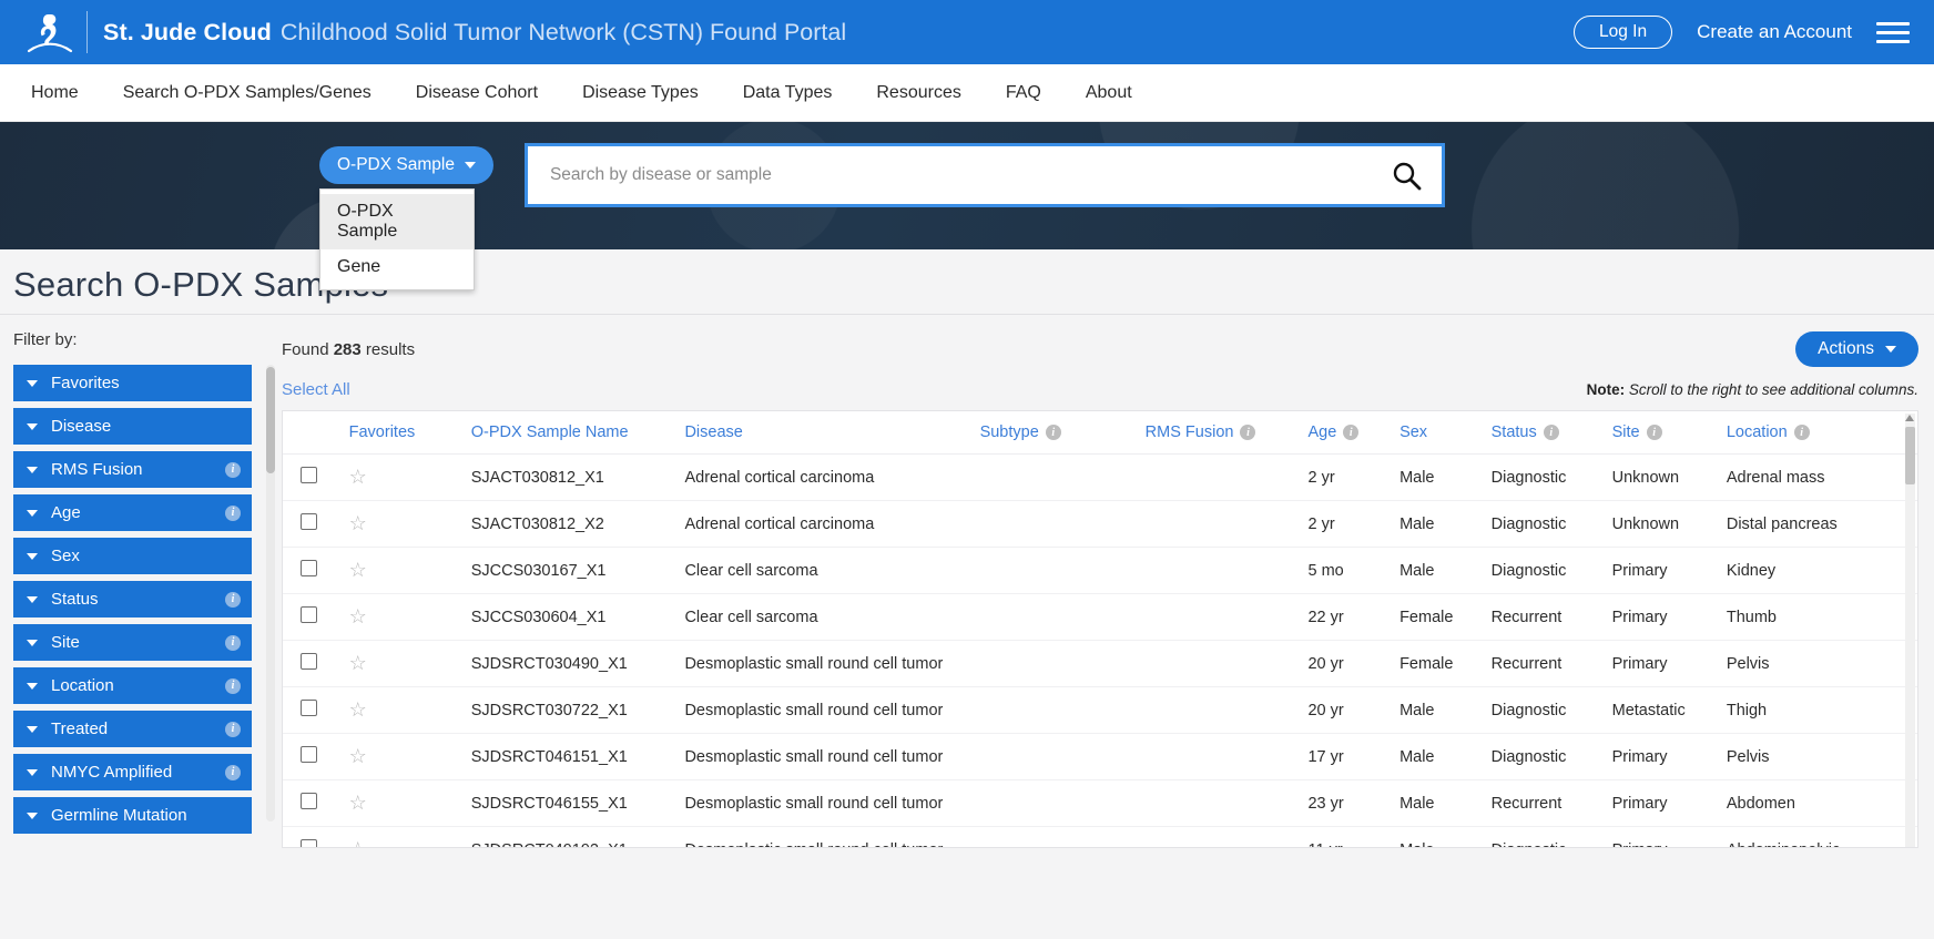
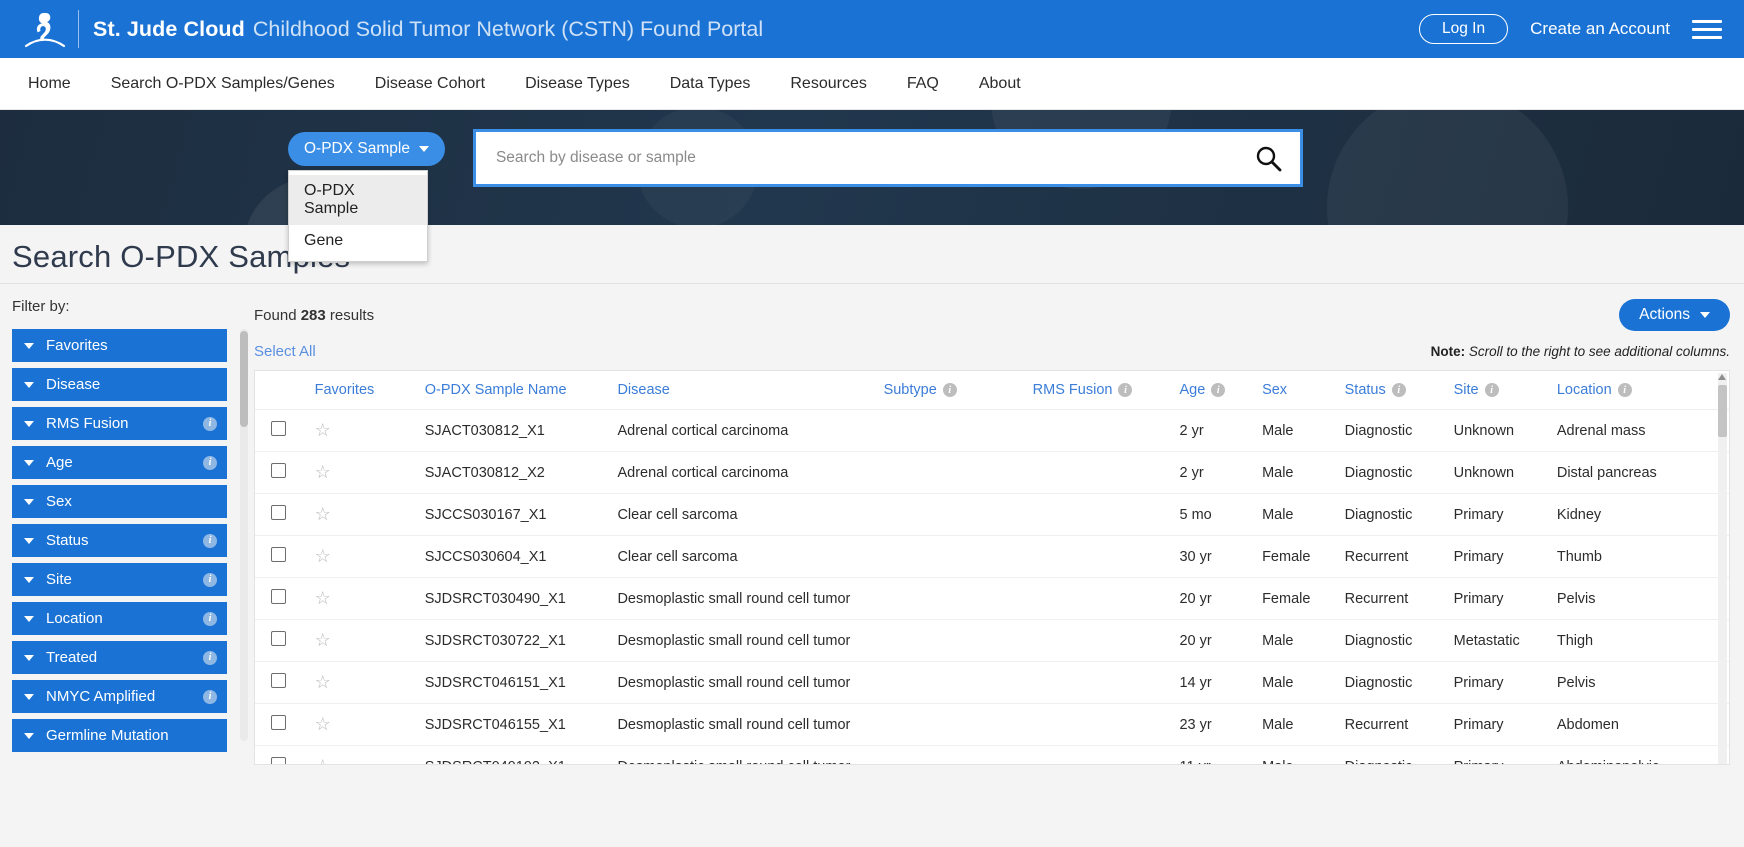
  St. Jude Cloud
  Childhood Solid Tumor Network (CSTN) Found Portal
  Log In
  Create an Account
  Home
  Search O-PDX Samples/Genes
  Disease Cohort
  Disease Types
  Data Types
  Resources
  FAQ
  About
  O-PDX Sample
  O-PDX Sample
  Gene
  Search by disease or sample
  Search O-PDX Sam
  Filter by:
  Favorites
  Disease
  RMS Fusion
  i
  Age
  i
  Sex
  Status
  i
  Site
  i
  Location
  i
  Treated
  i
  NMYC Amplified
  i
  Germline Mutation
  Found 283 results
  Actions
  Select All
  Note: Scroll to the right to see additional columns.
  	Favorites	O-PDX Sample Name	Disease	Subtype i	RMS Fusion i	Age i	Sex	Status i	Site i	Location i
  	☆	SJACT030812_X1	Adrenal cortical carcinoma			2 yr	Male	Diagnostic	Unknown	Adrenal mass
  	☆	SJACT030812_X2	Adrenal cortical carcinoma			2 yr	Male	Diagnostic	Unknown	Distal pancreas
  	☆	SJCCS030167_X1	Clear cell sarcoma			5 mo	Male	Diagnostic	Primary	Kidney
- 	☆	SJCCS030604_X1	Clear cell sarcoma			22 yr	Female	Recurrent	Primary	Thumb
+ 	☆	SJCCS030604_X1	Clear cell sarcoma			30 yr	Female	Recurrent	Primary	Thumb
  	☆	SJDSRCT030490_X1	Desmoplastic small round cell tumor			20 yr	Female	Recurrent	Primary	Pelvis
  	☆	SJDSRCT030722_X1	Desmoplastic small round cell tumor			20 yr	Male	Diagnostic	Metastatic	Thigh
- 	☆	SJDSRCT046151_X1	Desmoplastic small round cell tumor			17 yr	Male	Diagnostic	Primary	Pelvis
+ 	☆	SJDSRCT046151_X1	Desmoplastic small round cell tumor			14 yr	Male	Diagnostic	Primary	Pelvis
  	☆	SJDSRCT046155_X1	Desmoplastic small round cell tumor			23 yr	Male	Recurrent	Primary	Abdomen
